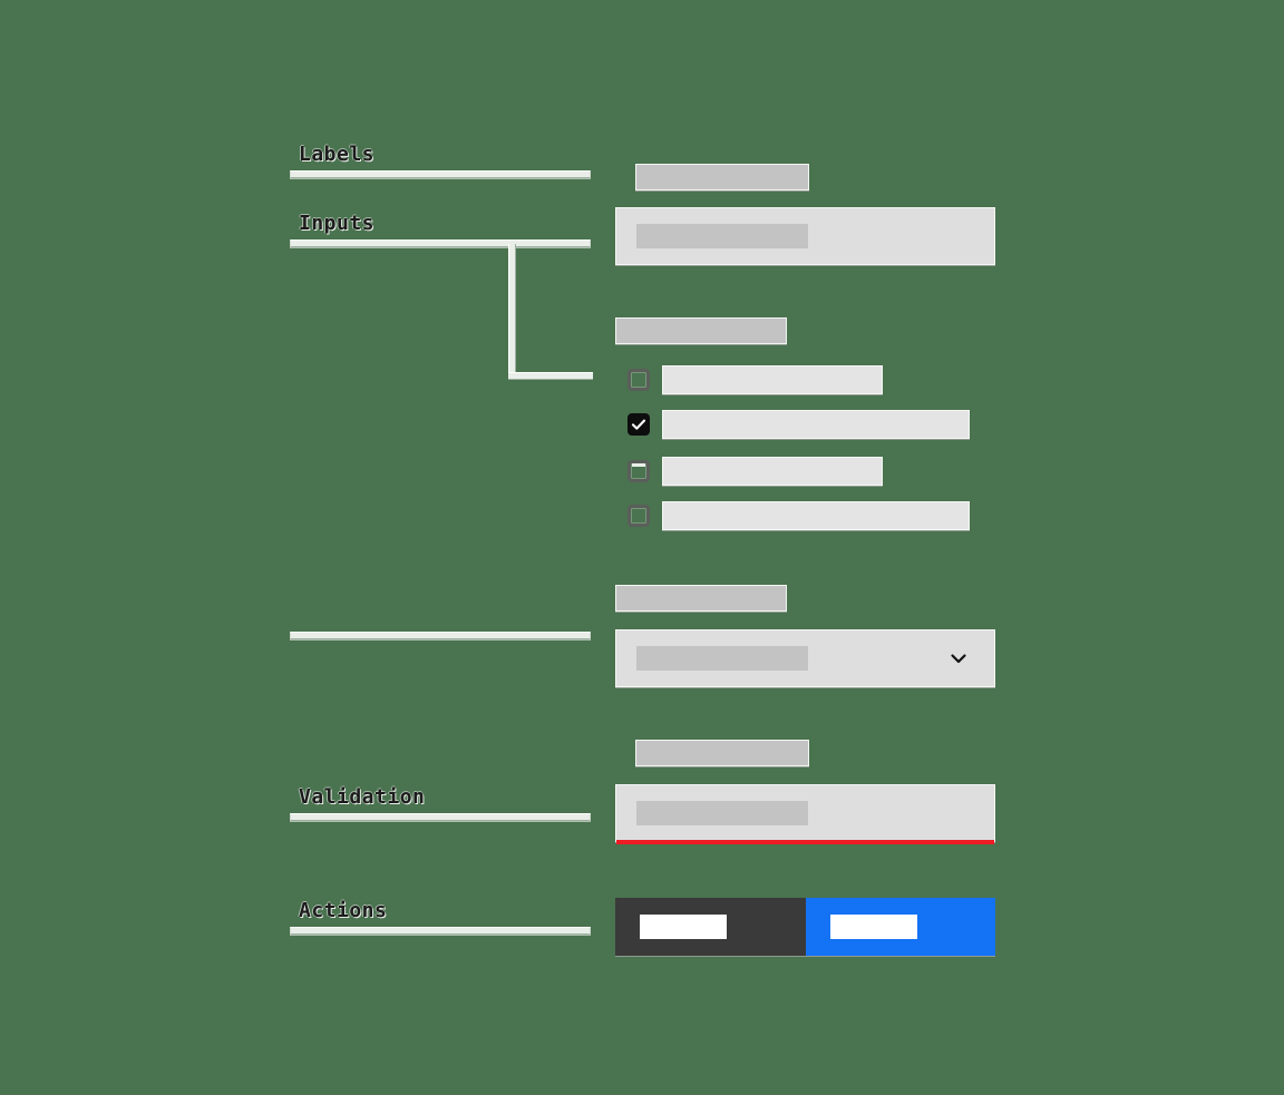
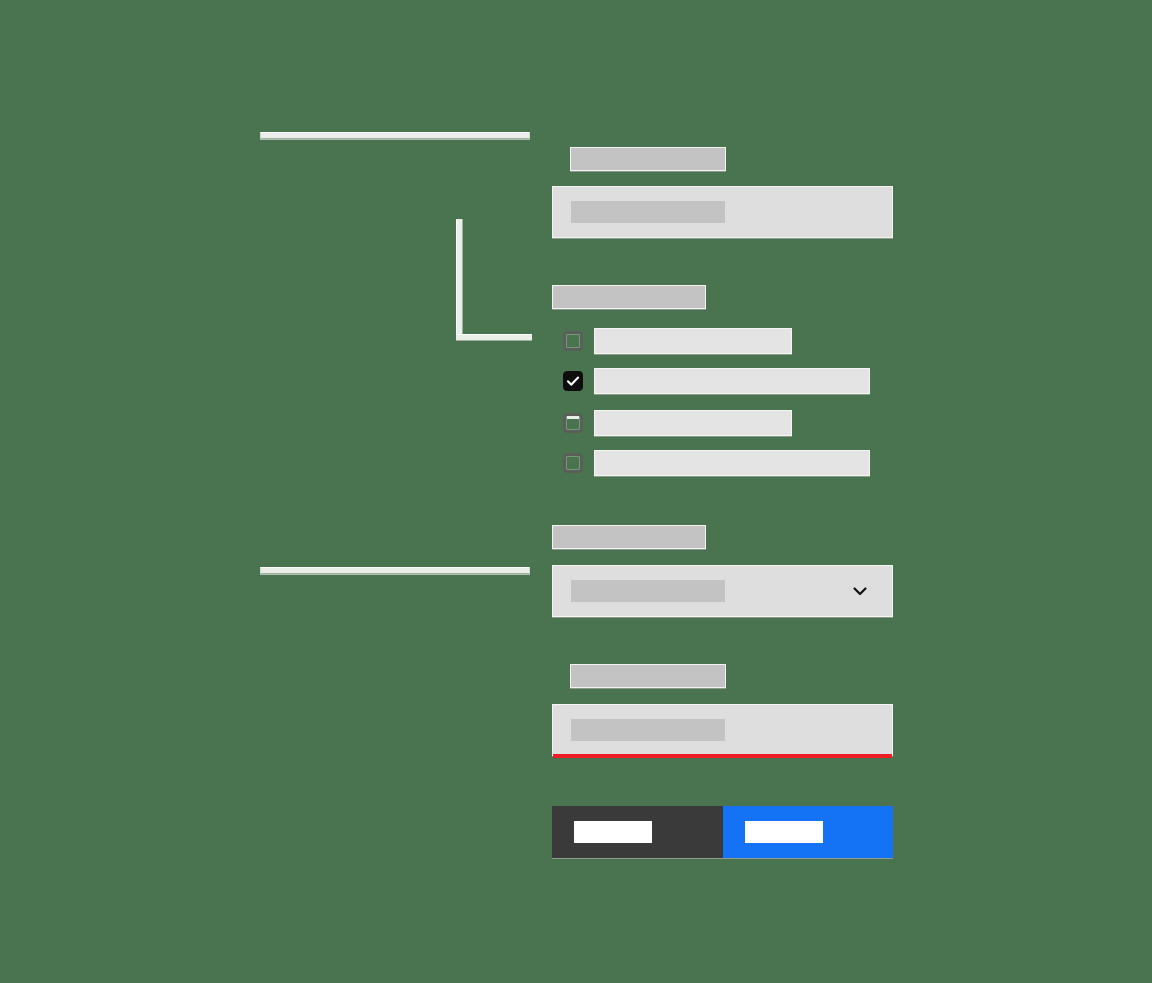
- Labels
- Inputs
- Validation
- Actions
